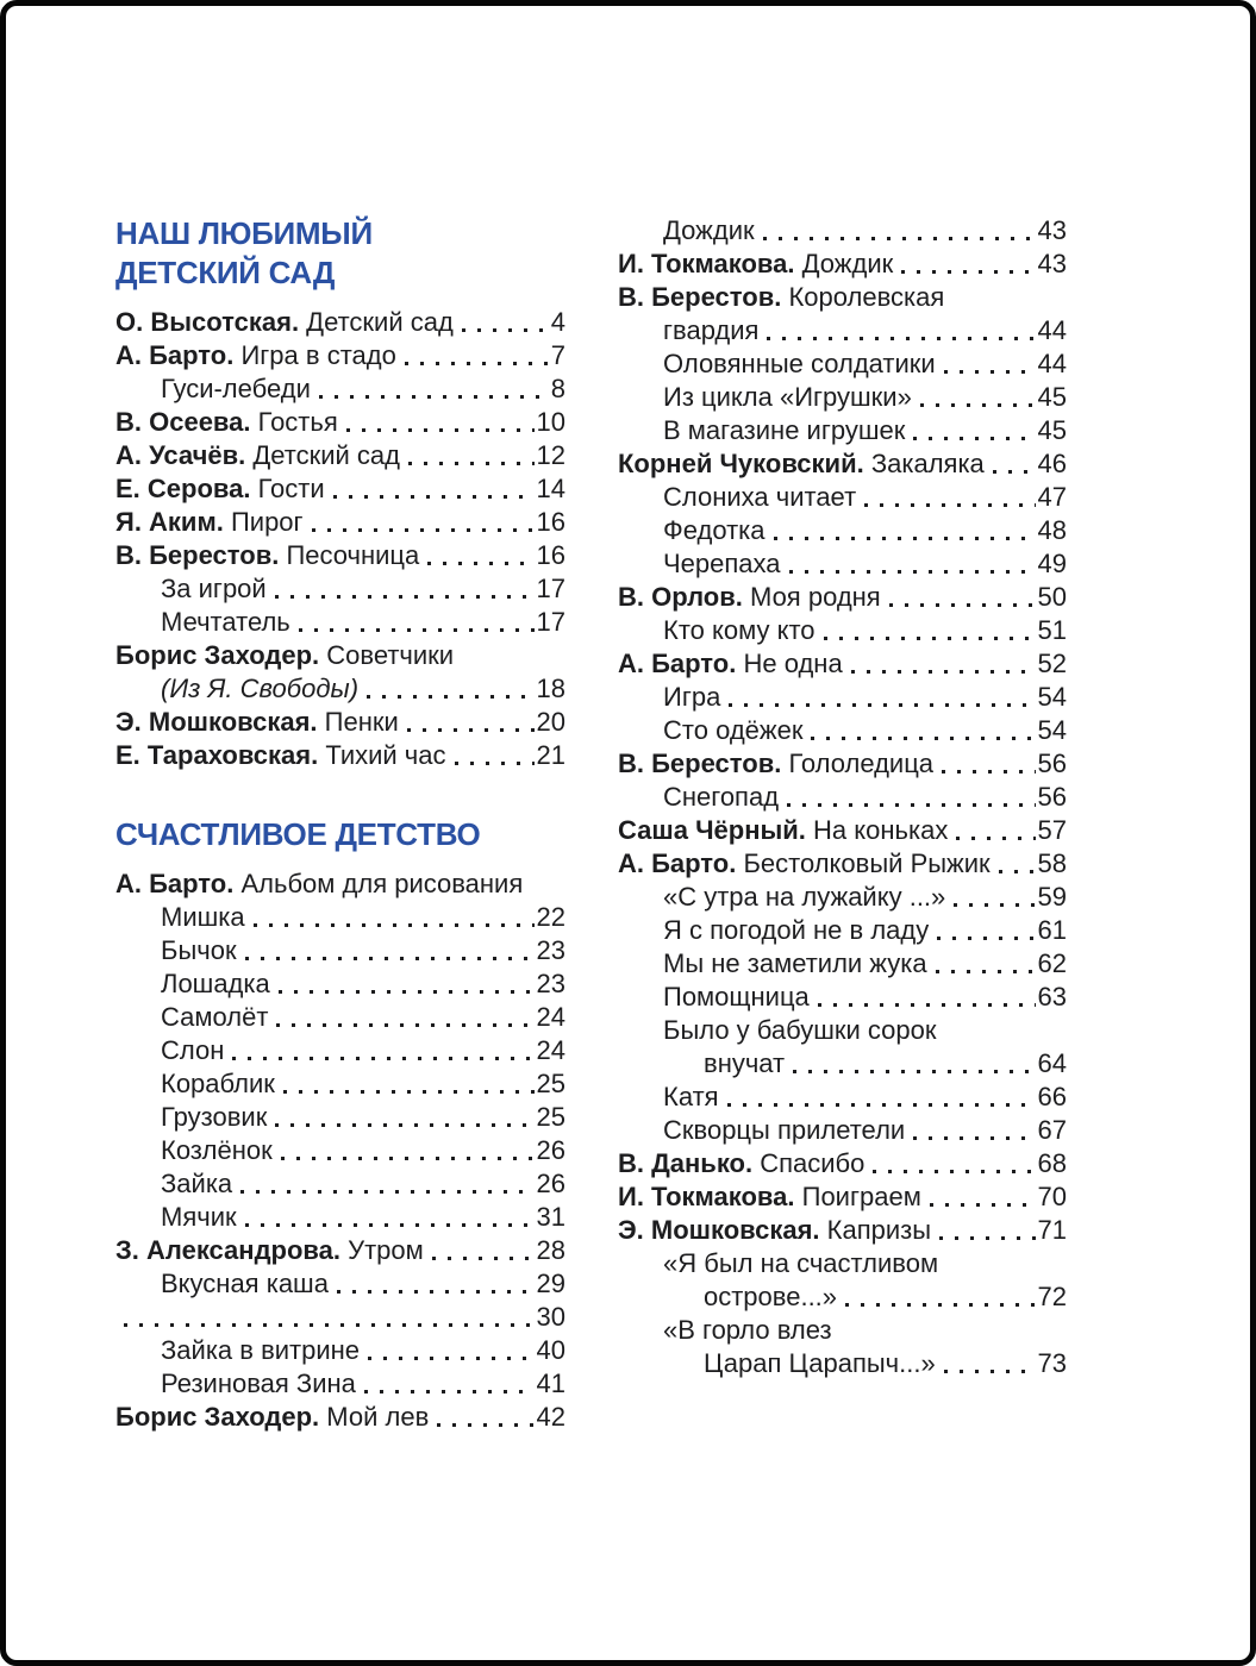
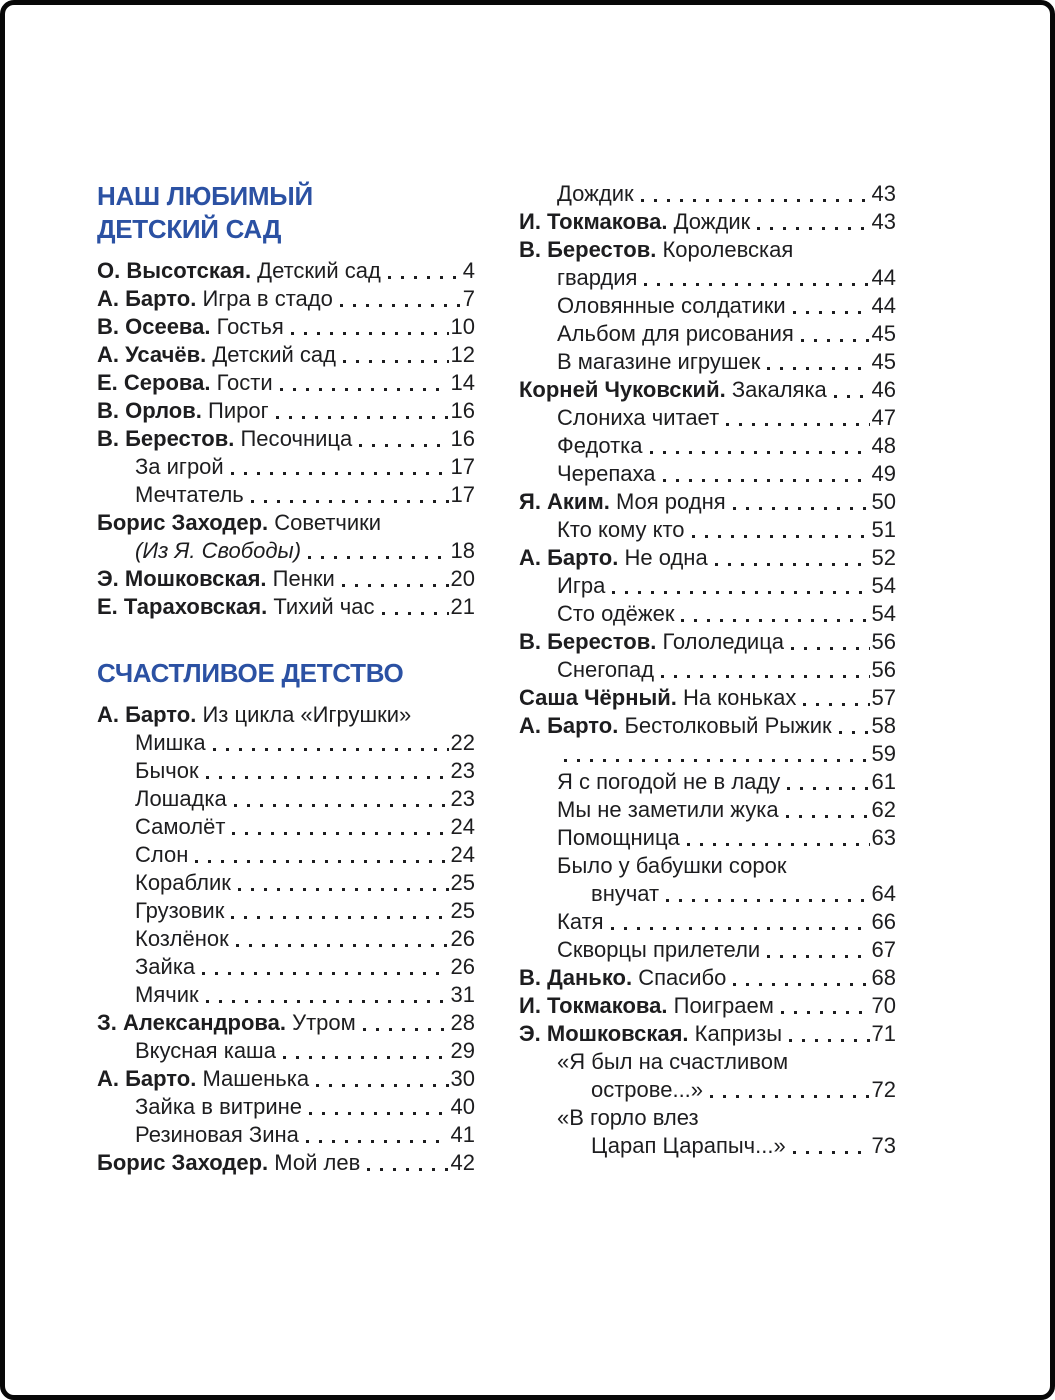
  НАШ ЛЮБИМЫЙ
  ДЕТСКИЙ САД
  О. Высотская. Детский сад
  4
  А. Барто. Игра в стадо
  7
- Гуси-лебеди
- 8
  В. Осеева. Гостья
  10
  А. Усачёв. Детский сад
  12
  Е. Серова. Гости
  14
- Я. Аким. Пирог
+ В. Орлов. Пирог
  16
  В. Берестов. Песочница
  16
  За игрой
  17
  Мечтатель
  17
  Борис Заходер. Советчики
  (Из Я. Свободы)
  18
  Э. Мошковская. Пенки
  20
  Е. Тараховская. Тихий час
  21
  СЧАСТЛИВОЕ ДЕТСТВО
- А. Барто. Альбом для рисования
+ А. Барто. Из цикла «Игрушки»
  Мишка
  22
  Бычок
  23
  Лошадка
  23
  Самолёт
  24
  Слон
  24
  Кораблик
  25
  Грузовик
  25
  Козлёнок
  26
  Зайка
  26
  Мячик
  31
  З. Александрова. Утром
  28
  Вкусная каша
  29
+ А. Барто. Машенька
  30
  Зайка в витрине
  40
  Резиновая Зина
  41
  Борис Заходер. Мой лев
  42
  Дождик
  43
  И. Токмакова. Дождик
  43
  В. Берестов. Королевская
  гвардия
  44
  Оловянные солдатики
  44
- Из цикла «Игрушки»
+ Альбом для рисования
  45
  В магазине игрушек
  45
  Корней Чуковский. Закаляка
  46
  Слониха читает
  47
  Федотка
  48
  Черепаха
  49
- В. Орлов. Моя родня
+ Я. Аким. Моя родня
  50
  Кто кому кто
  51
  А. Барто. Не одна
  52
  Игра
  54
  Сто одёжек
  54
  В. Берестов. Гололедица
  56
  Снегопад
  56
  Саша Чёрный. На коньках
  57
  А. Барто. Бестолковый Рыжик
  58
- «С утра на лужайку ...»
  59
  Я с погодой не в ладу
  61
  Мы не заметили жука
  62
  Помощница
  63
  Было у бабушки сорок
  внучат
  64
  Катя
  66
  Скворцы прилетели
  67
  В. Данько. Спасибо
  68
  И. Токмакова. Поиграем
  70
  Э. Мошковская. Капризы
  71
  «Я был на счастливом
  острове...»
  72
  «В горло влез
  Царап Царапыч...»
  73
